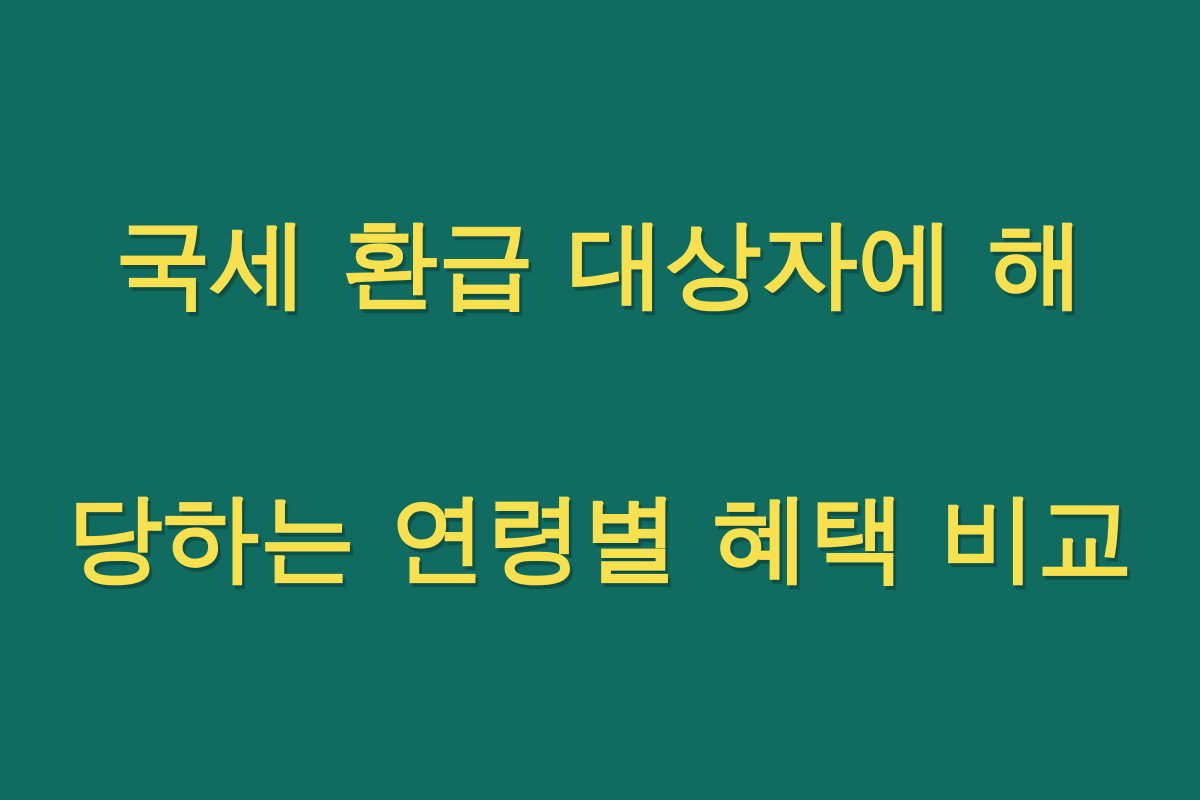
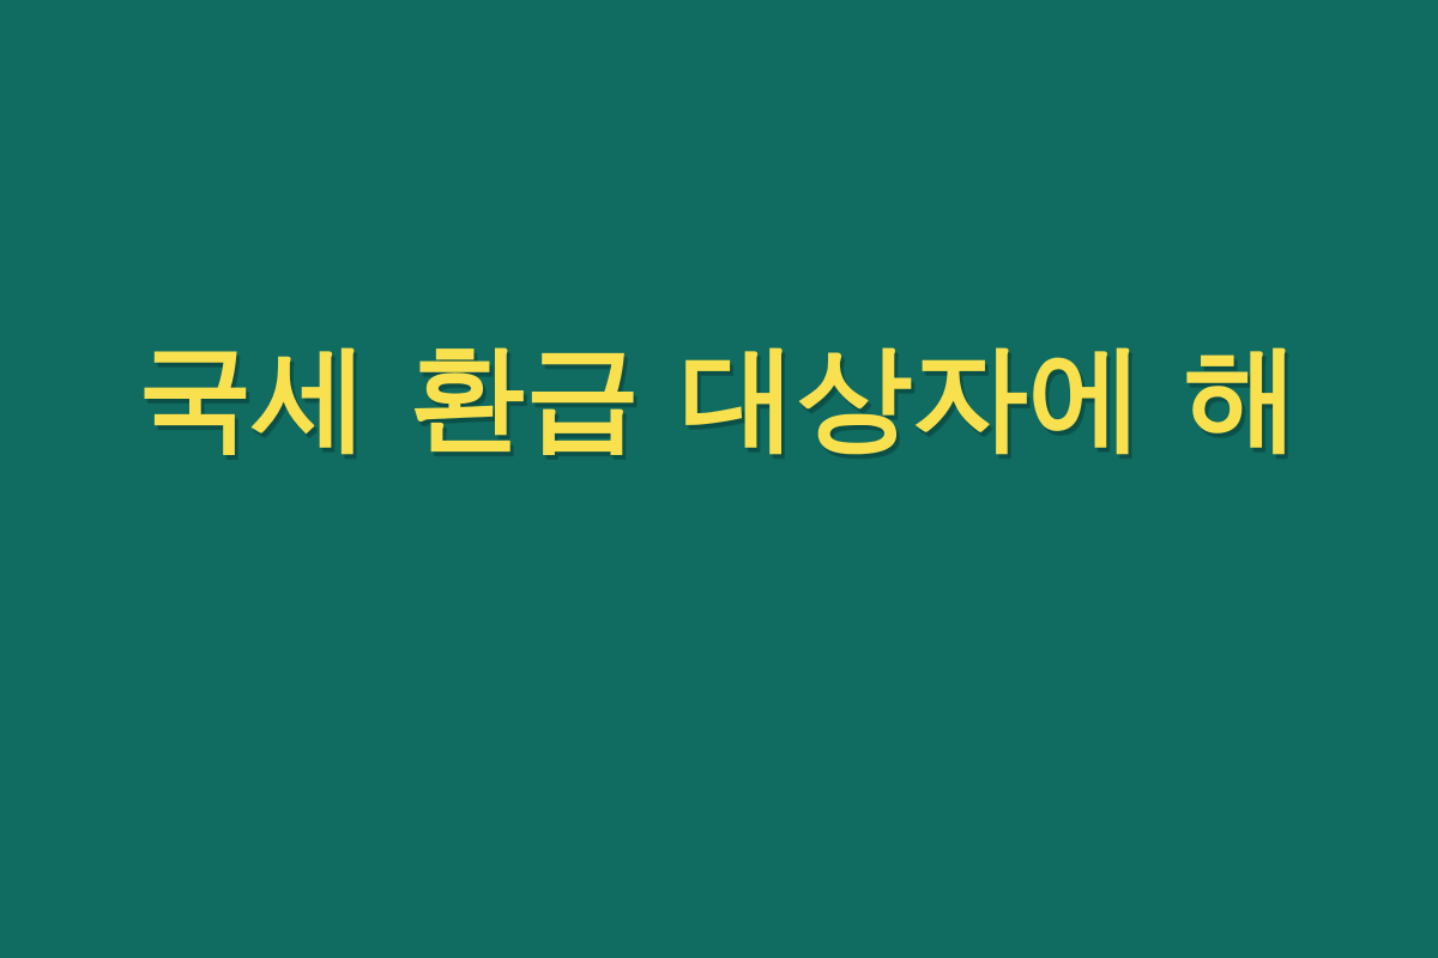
  국세 환급 대상자에 해
- 당하는 연령별 혜택 비교
